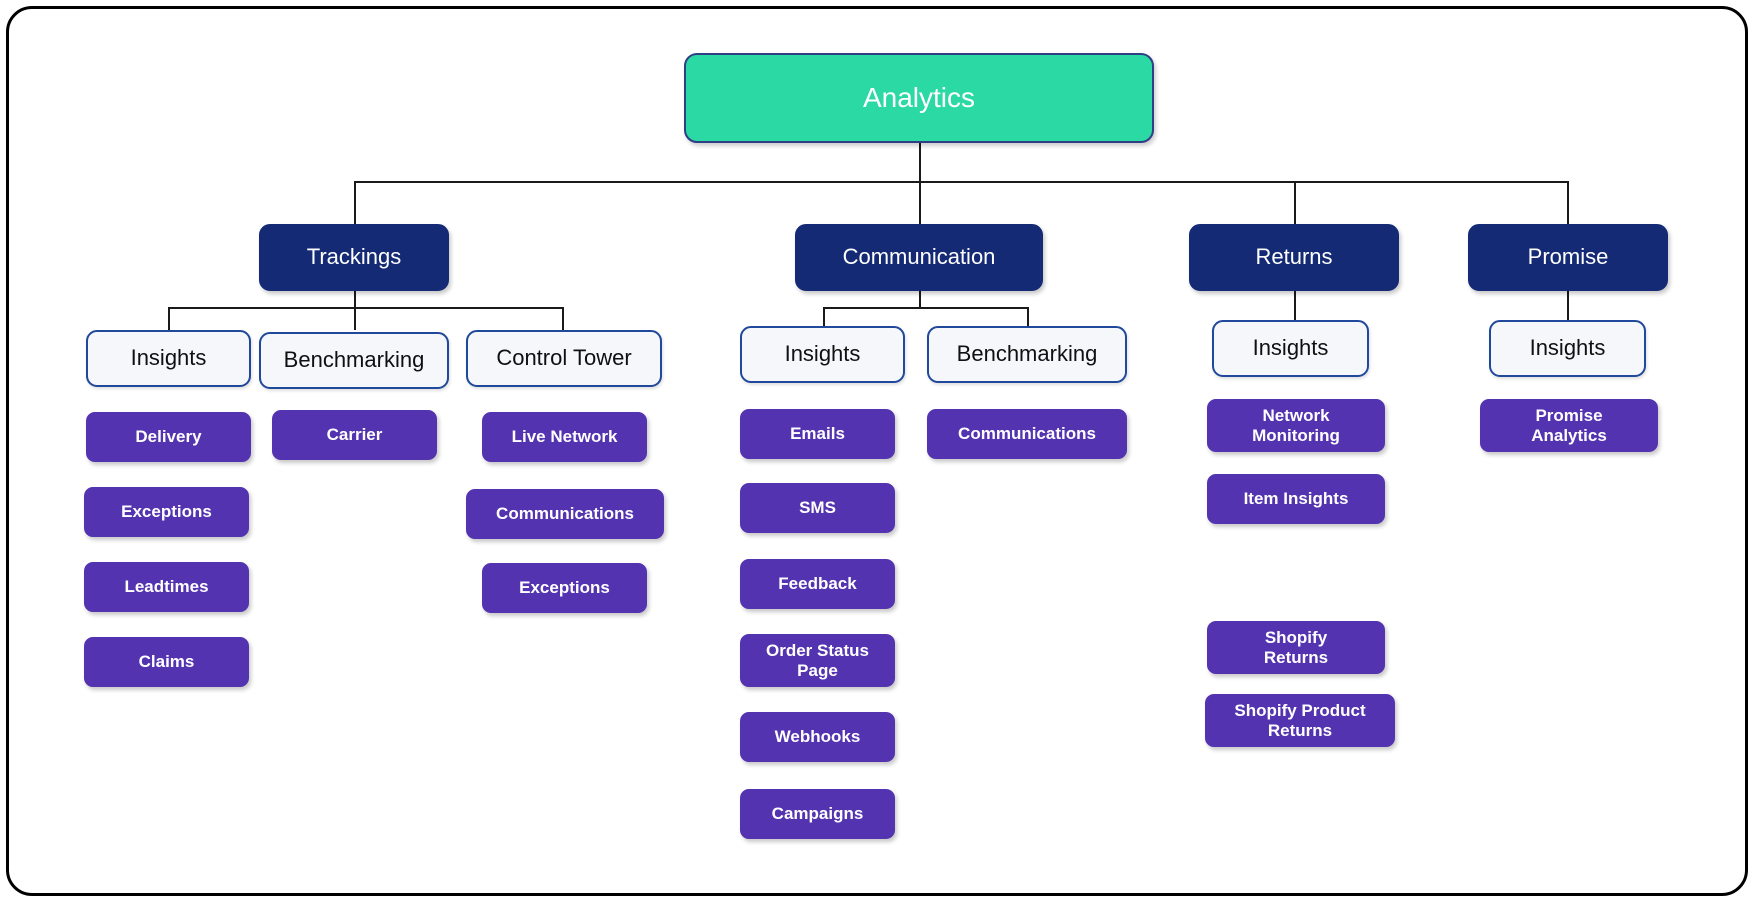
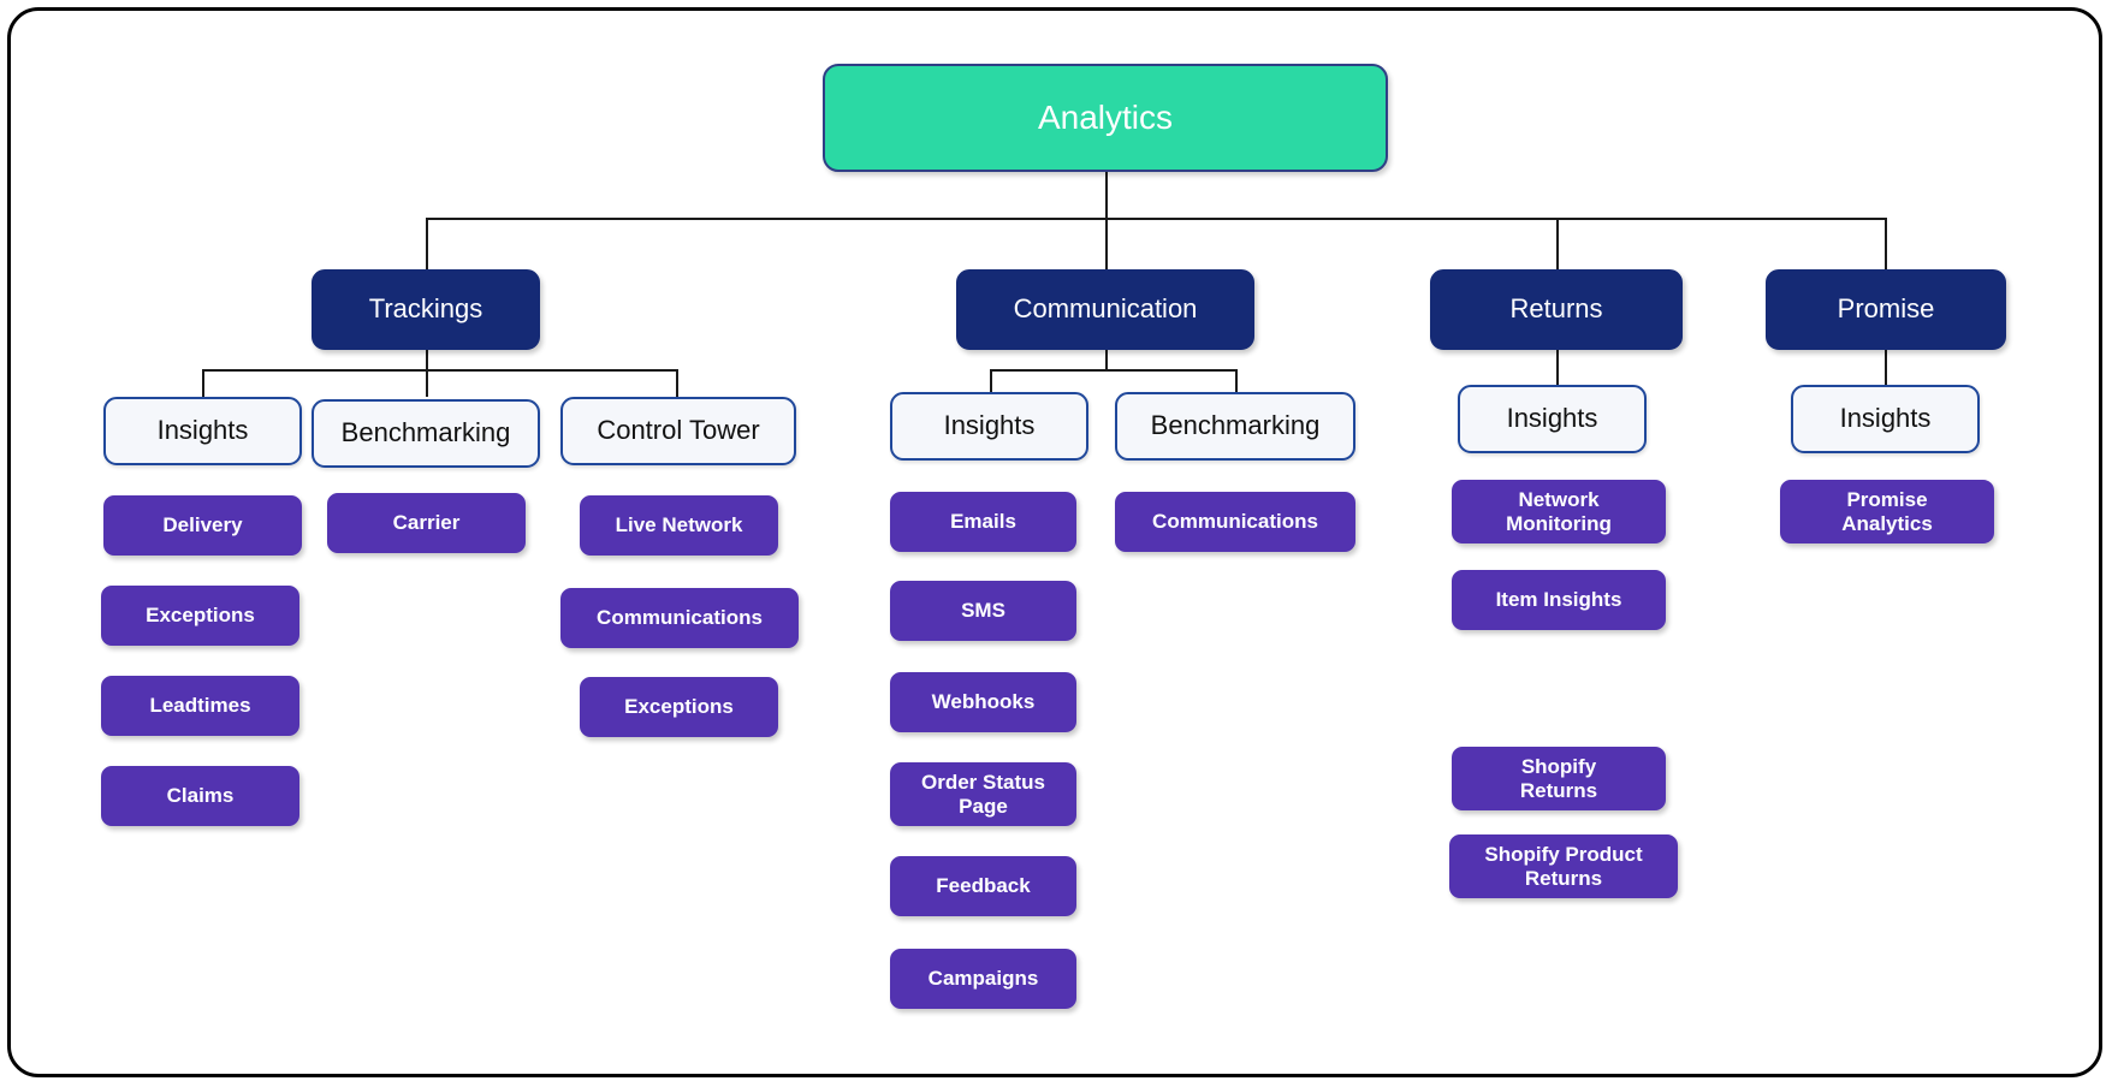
  Analytics
  Trackings
  Communication
  Returns
  Promise
  Insights
  Benchmarking
  Control Tower
  Delivery
  Exceptions
  Leadtimes
  Claims
  Carrier
  Live Network
  Communications
  Exceptions
  Insights
  Benchmarking
  Emails
  SMS
- Feedback
+ Webhooks
  Order Status
  Page
- Webhooks
+ Feedback
  Campaigns
  Communications
  Insights
  Network
  Monitoring
  Item Insights
  Shopify
  Returns
  Shopify Product
  Returns
  Insights
  Promise
  Analytics
